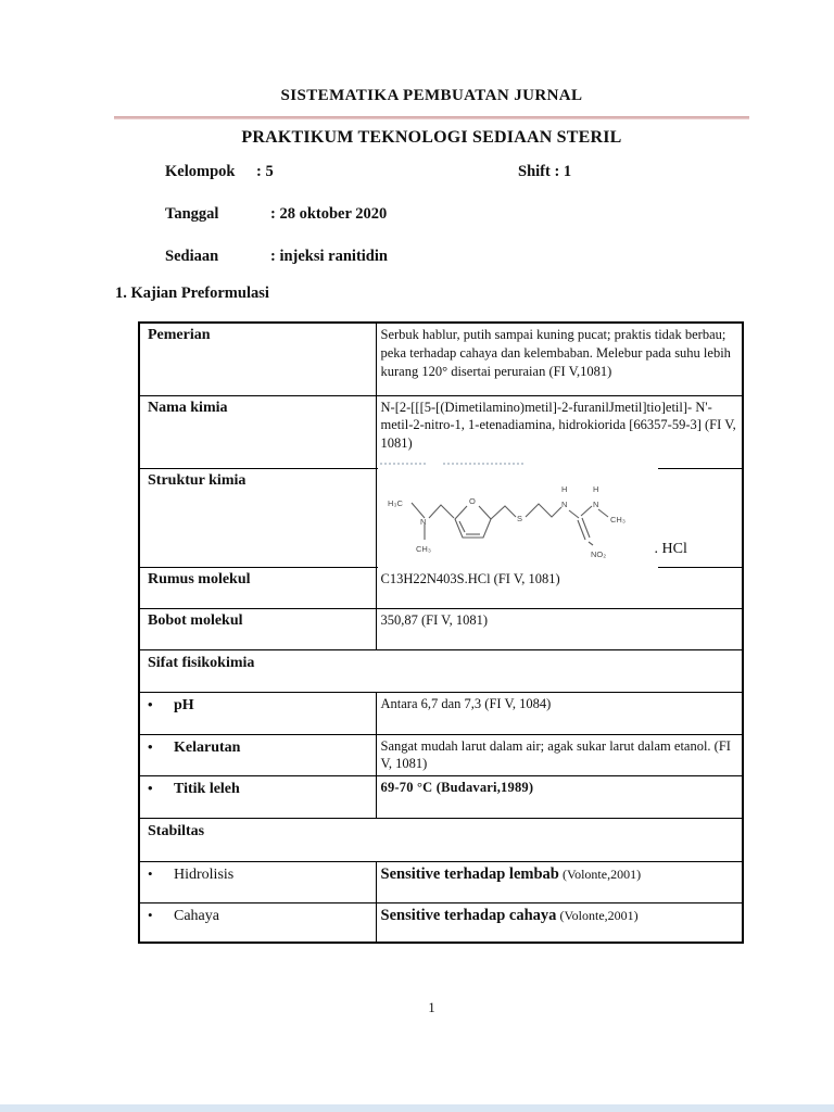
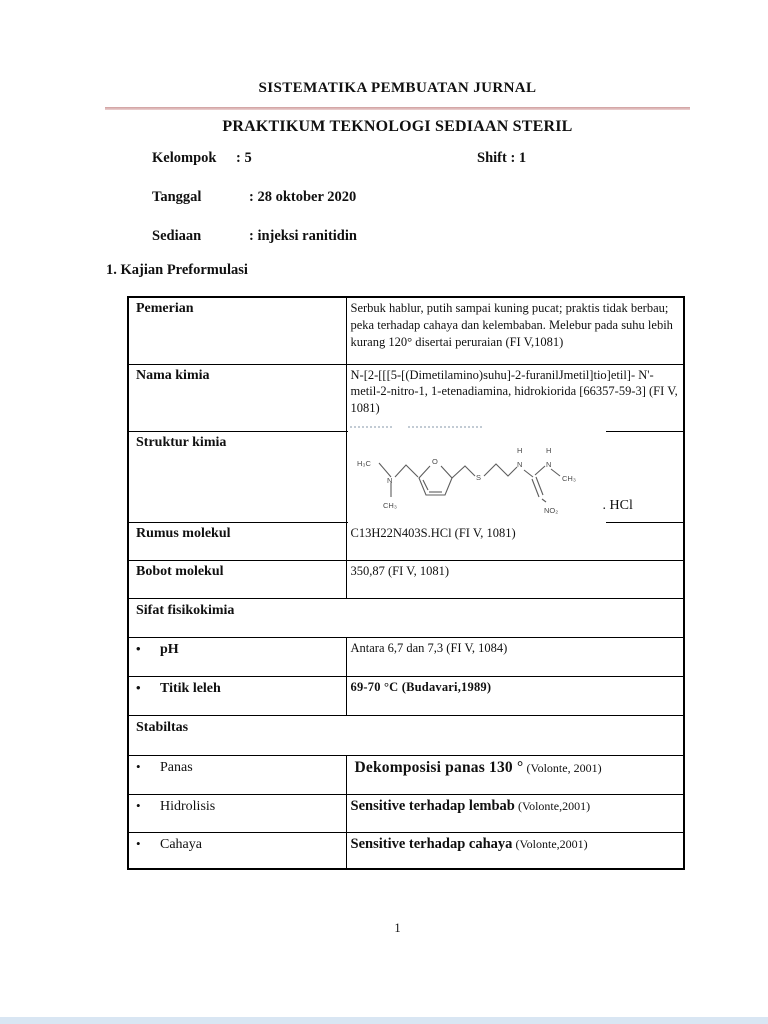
  SISTEMATIKA PEMBUATAN JURNAL
  PRAKTIKUM TEKNOLOGI SEDIAAN STERIL
  Kelompok : 5
  Shift : 1
  Tanggal : 28 oktober 2020
  Sediaan : injeksi ranitidin
  1. Kajian Preformulasi
  Pemerian	Serbuk hablur, putih sampai kuning pucat; praktis tidak berbau; peka terhadap cahaya dan kelembaban. Melebur pada suhu lebih kurang 120° disertai peruraian (FI V,1081)
- Nama kimia	N-[2-[[[5-[(Dimetilamino)metil]-2-furanilJmetil]tio]etil]- N'-metil-2-nitro-1, 1-etenadiamina, hidrokiorida [66357-59-3] (FI V, 1081)
+ Nama kimia	N-[2-[[[5-[(Dimetilamino)suhu]-2-furanilJmetil]tio]etil]- N'-metil-2-nitro-1, 1-etenadiamina, hidrokiorida [66357-59-3] (FI V, 1081)
  Struktur kimia	H₃C N CH₃ O S H N H N CH₃ NO₂ . HCl
  Rumus molekul	C13H22N403S.HCl (FI V, 1081)
  Bobot molekul	350,87 (FI V, 1081)
  Sifat fisikokimia
  • pH	Antara 6,7 dan 7,3 (FI V, 1084)
- • Kelarutan	Sangat mudah larut dalam air; agak sukar larut dalam etanol. (FI V, 1081)
  • Titik leleh	69-70 °C (Budavari,1989)
  Stabiltas
+ • Panas	Dekomposisi panas 130 ° (Volonte, 2001)
  • Hidrolisis	Sensitive terhadap lembab (Volonte,2001)
  • Cahaya	Sensitive terhadap cahaya (Volonte,2001)
  1
